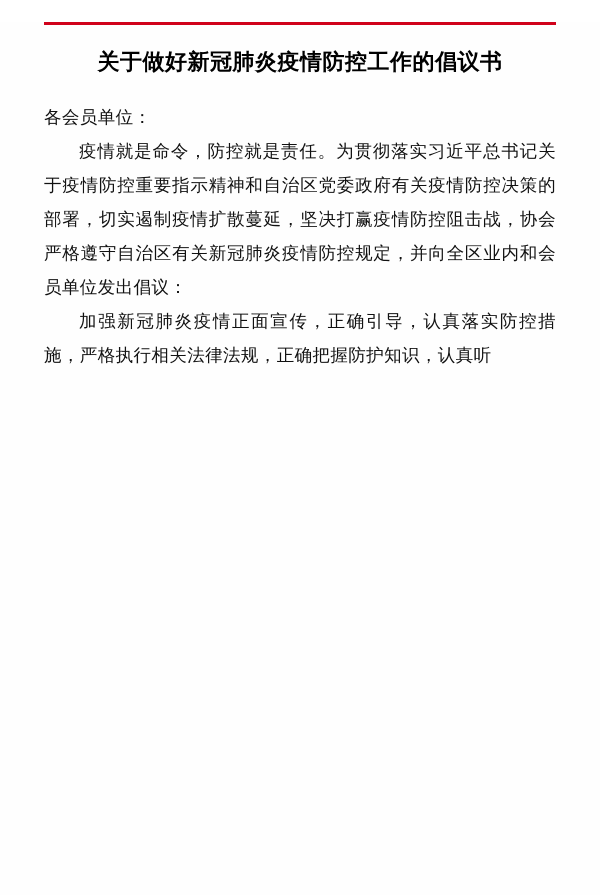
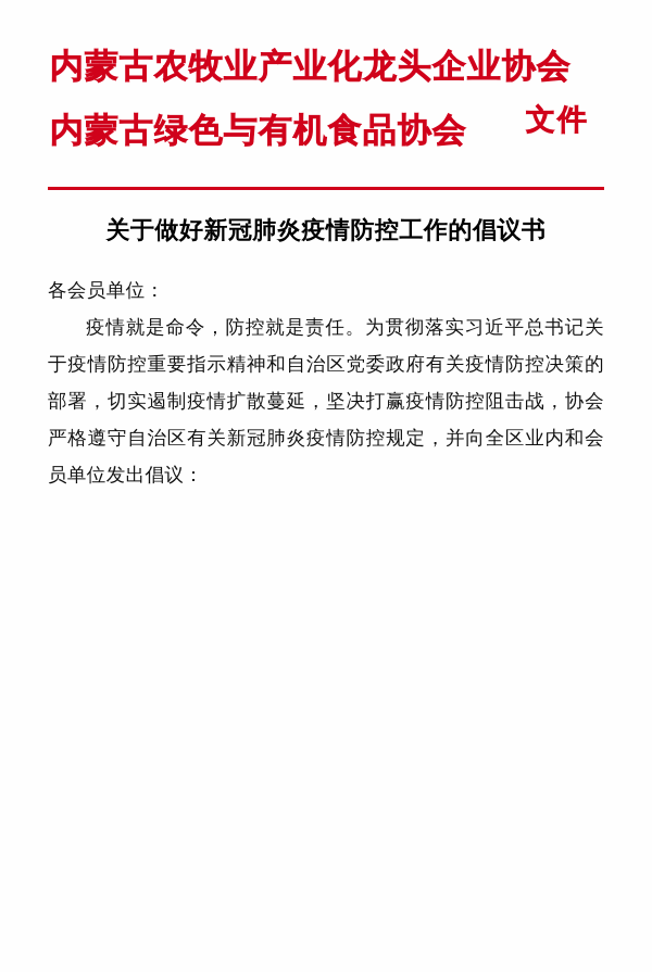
+ 内蒙古农牧业产业化龙头企业协会
+ 内蒙古绿色与有机食品协会
+ 文件
  关于做好新冠肺炎疫情防控工作的倡议书
  各会员单位：
  疫情就是命令，防控就是责任。为贯彻落实习近平总书记关于疫情防控重要指示精神和自治区党委政府有关疫情防控决策的部署，切实遏制疫情扩散蔓延，坚决打赢疫情防控阻击战，协会严格遵守自治区有关新冠肺炎疫情防控规定，并向全区业内和会员单位发出倡议：
- 加强新冠肺炎疫情正面宣传，正确引导，认真落实防控措施，严格执行相关法律法规，正确把握防护知识，认真听
